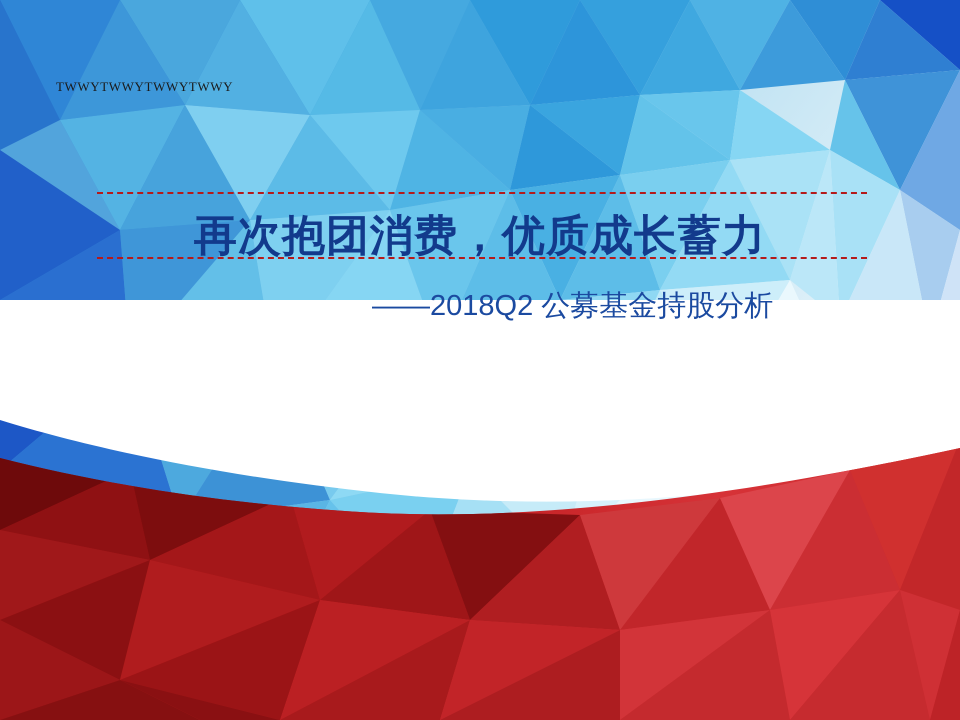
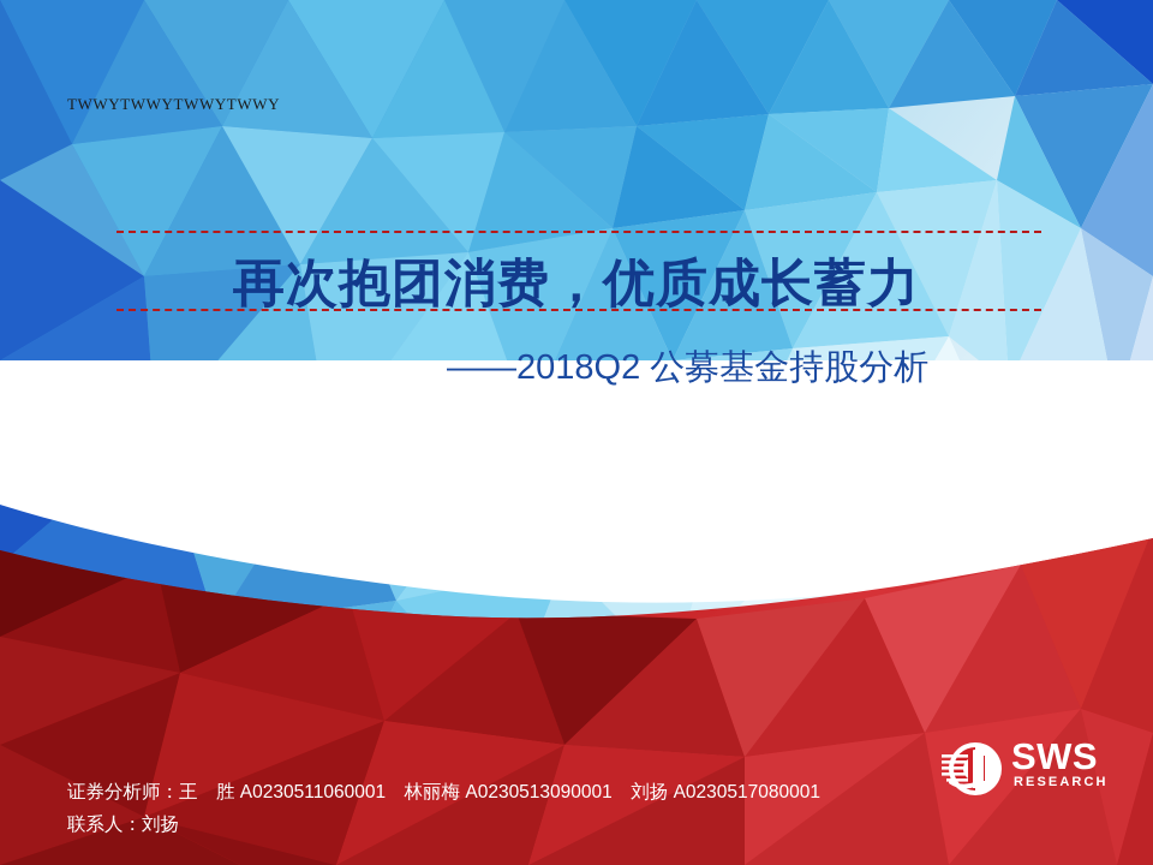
  TWWYTWWYTWWYTWWY
  再次抱团消费，优质成长蓄力
  ——2018Q2 公募基金持股分析
+ 证券分析师：王 胜 A0230511060001 林丽梅 A0230513090001 刘扬 A0230517080001
+ 联系人：刘扬
+ SWS
+ RESEARCH
